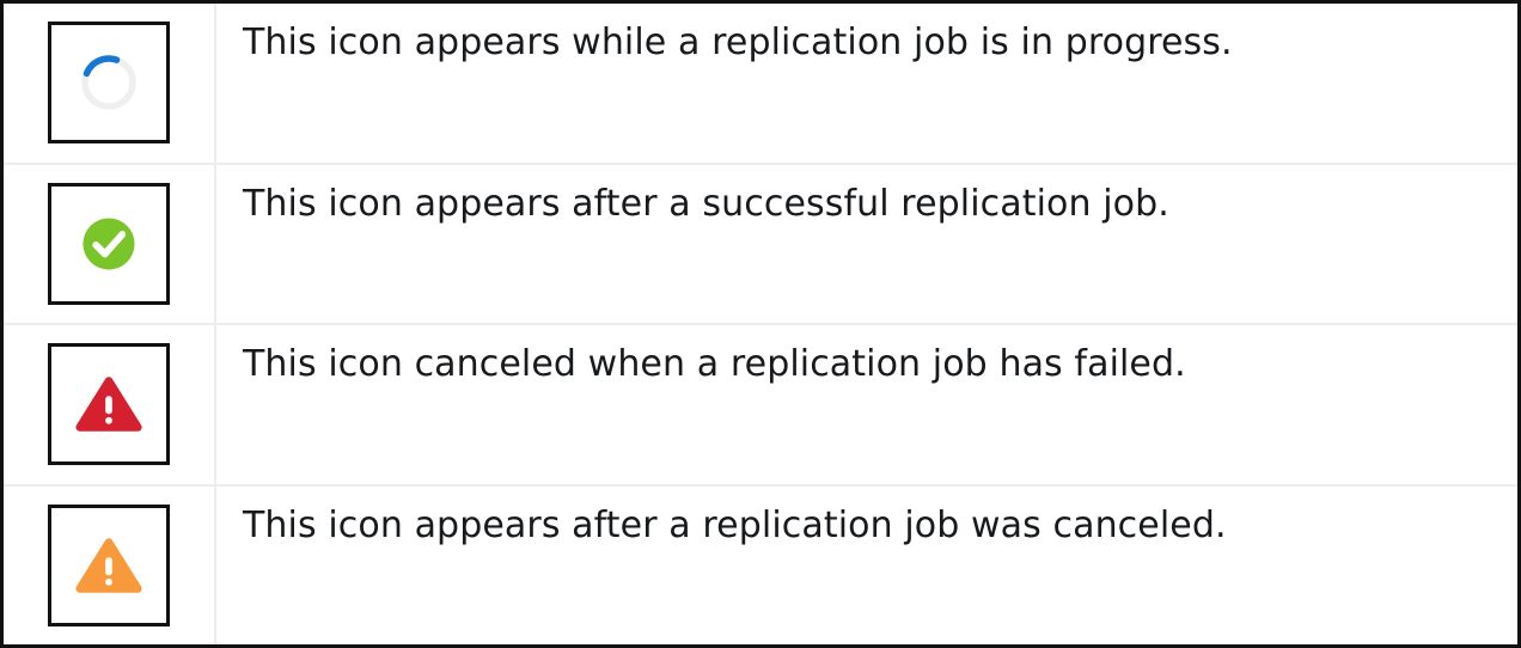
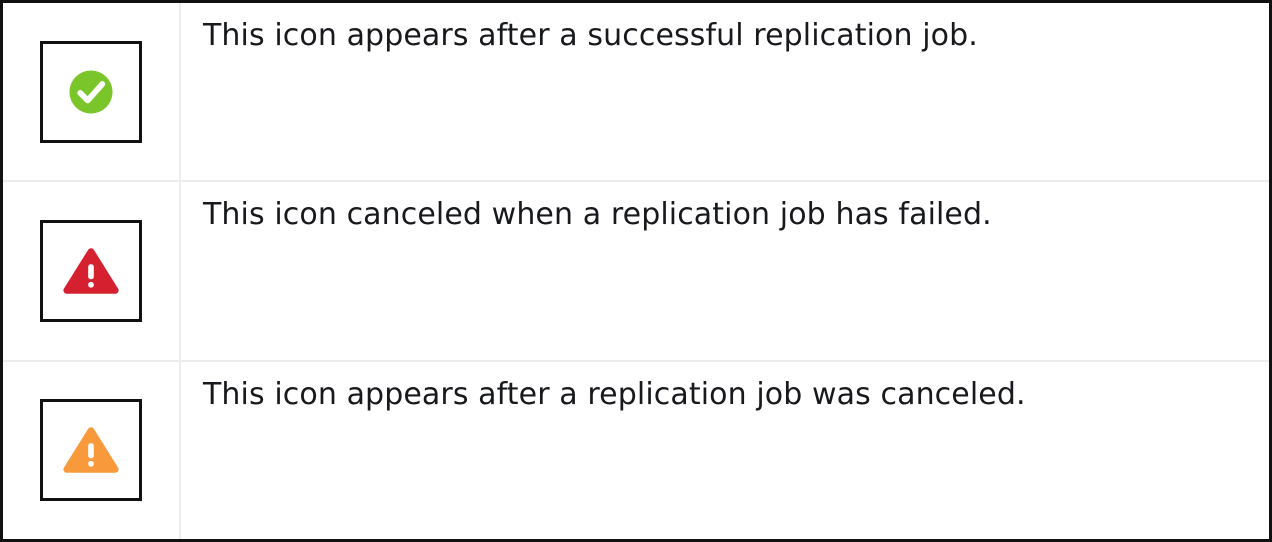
- This icon appears while a replication job is in progress.
  This icon appears after a successful replication job.
  This icon canceled when a replication job has failed.
  This icon appears after a replication job was canceled.
